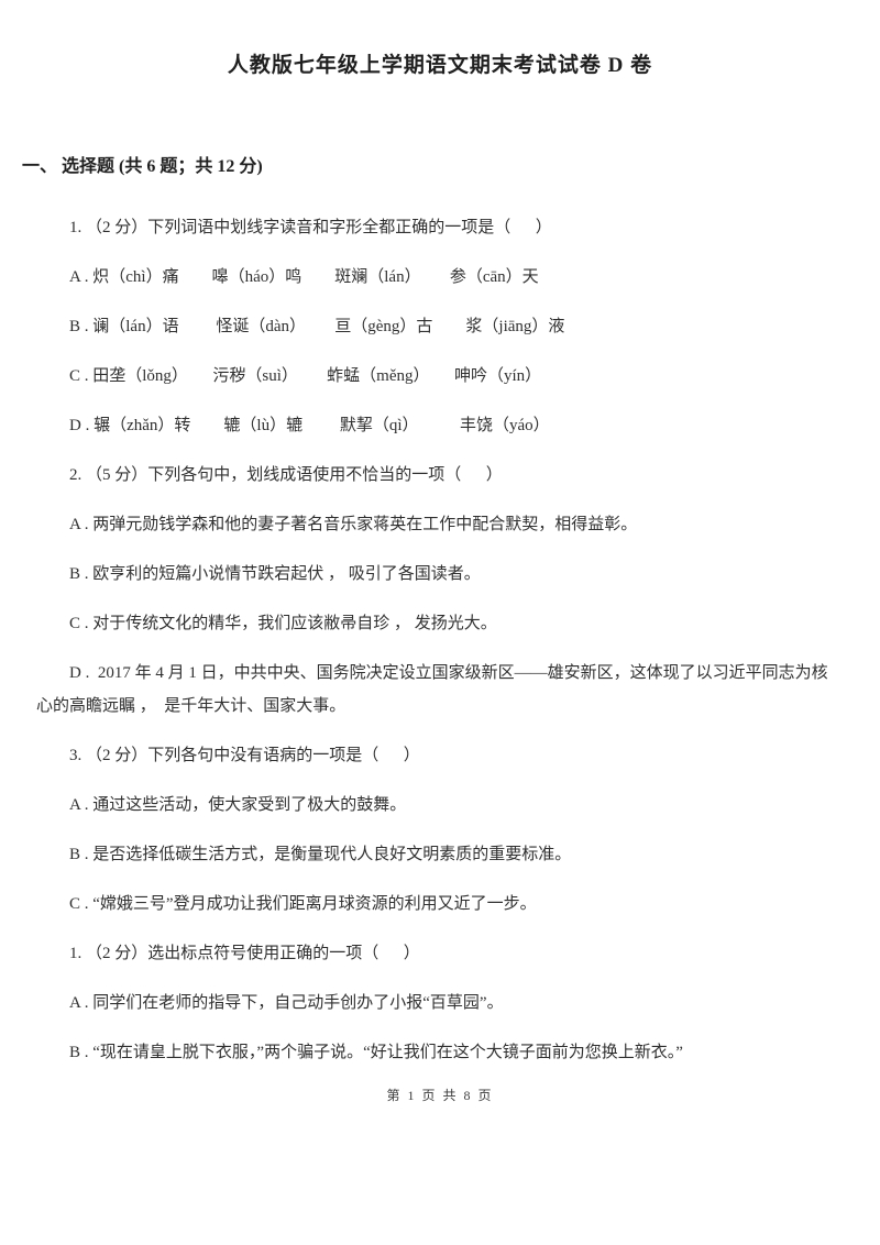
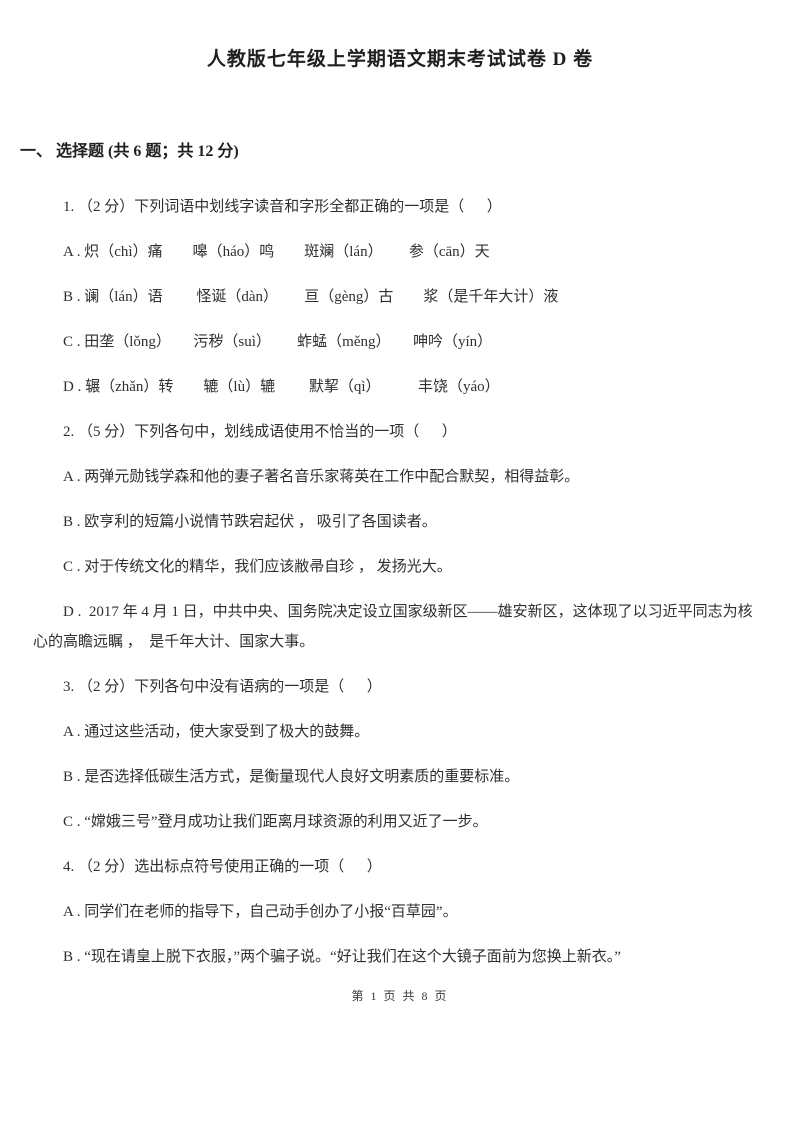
  人教版七年级上学期语文期末考试试卷 D 卷
  一、 选择题 (共 6 题；共 12 分)
  1. （2 分）下列词语中划线字读音和字形全都正确的一项是（ ）
  A . 炽（chì）痛 嗥（háo）鸣 斑斓（lán） 参（cān）天
- B . 谰（lán）语 怪诞（dàn） 亘（gèng）古 浆（jiāng）液
+ B . 谰（lán）语 怪诞（dàn） 亘（gèng）古 浆（是千年大计）液
  C . 田垄（lǒng） 污秽（suì） 蚱蜢（měng） 呻吟（yín）
  D . 辗（zhǎn）转 辘（lù）辘 默挈（qì） 丰饶（yáo）
  2. （5 分）下列各句中，划线成语使用不恰当的一项（ ）
  A . 两弹元勋钱学森和他的妻子著名音乐家蒋英在工作中配合默契，相得益彰。
  B . 欧亨利的短篇小说情节跌宕起伏 ， 吸引了各国读者。
  C . 对于传统文化的精华，我们应该敝帚自珍 ， 发扬光大。
  D . 2017 年 4 月 1 日，中共中央、国务院决定设立国家级新区——雄安新区，这体现了以习近平同志为核心的高瞻远瞩 ， 是千年大计、国家大事。
  3. （2 分）下列各句中没有语病的一项是（ ）
  A . 通过这些活动，使大家受到了极大的鼓舞。
  B . 是否选择低碳生活方式，是衡量现代人良好文明素质的重要标准。
  C . “嫦娥三号”登月成功让我们距离月球资源的利用又近了一步。
- 1. （2 分）选出标点符号使用正确的一项（ ）
+ 4. （2 分）选出标点符号使用正确的一项（ ）
  A . 同学们在老师的指导下，自己动手创办了小报“百草园”。
  B . “现在请皇上脱下衣服，”两个骗子说。“好让我们在这个大镜子面前为您换上新衣。”
  第 1 页 共 8 页
